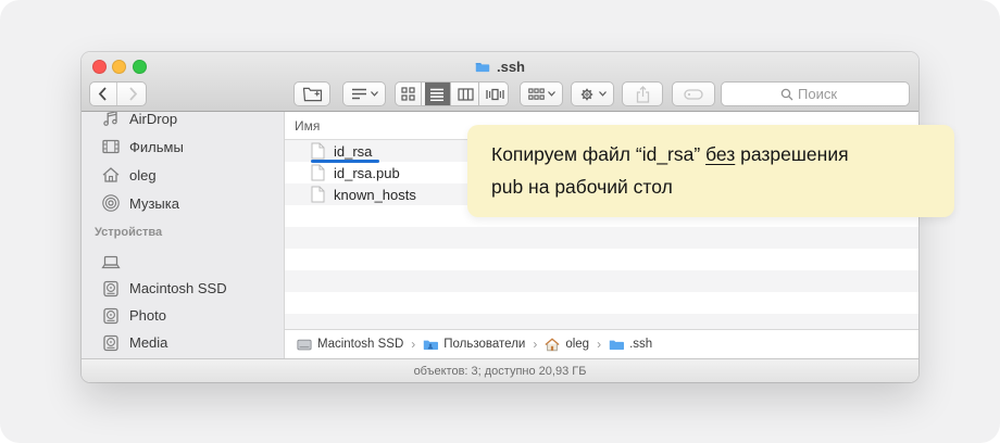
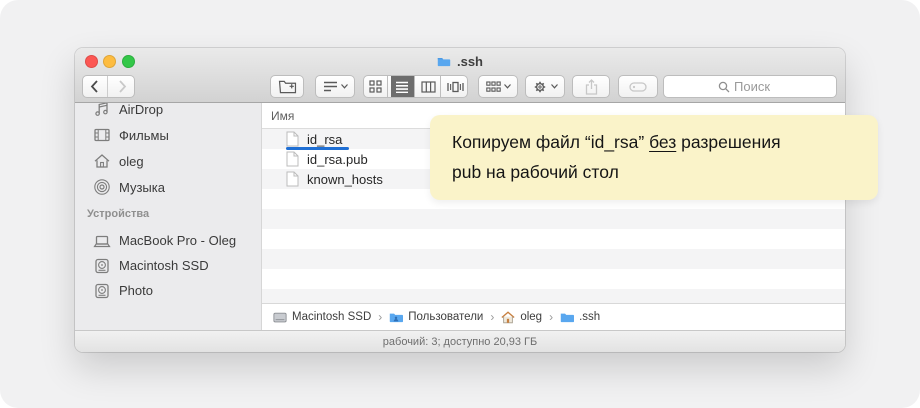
  .ssh
  Поиск
  AirDrop
  Фильмы
  oleg
  Музыка
  Устройства
+ MacBook Pro - Oleg
  Macintosh SSD
  Photo
- Media
  Имя
  id_rsa
  id_rsa.pub
  known_hosts
  Macintosh SSD
  ›
  Пользователи
  ›
  oleg
  ›
  .ssh
- объектов: 3; доступно 20,93 ГБ
+ рабочий: 3; доступно 20,93 ГБ
  Копируем файл “id_rsa” без разрешения
  pub на рабочий стол
